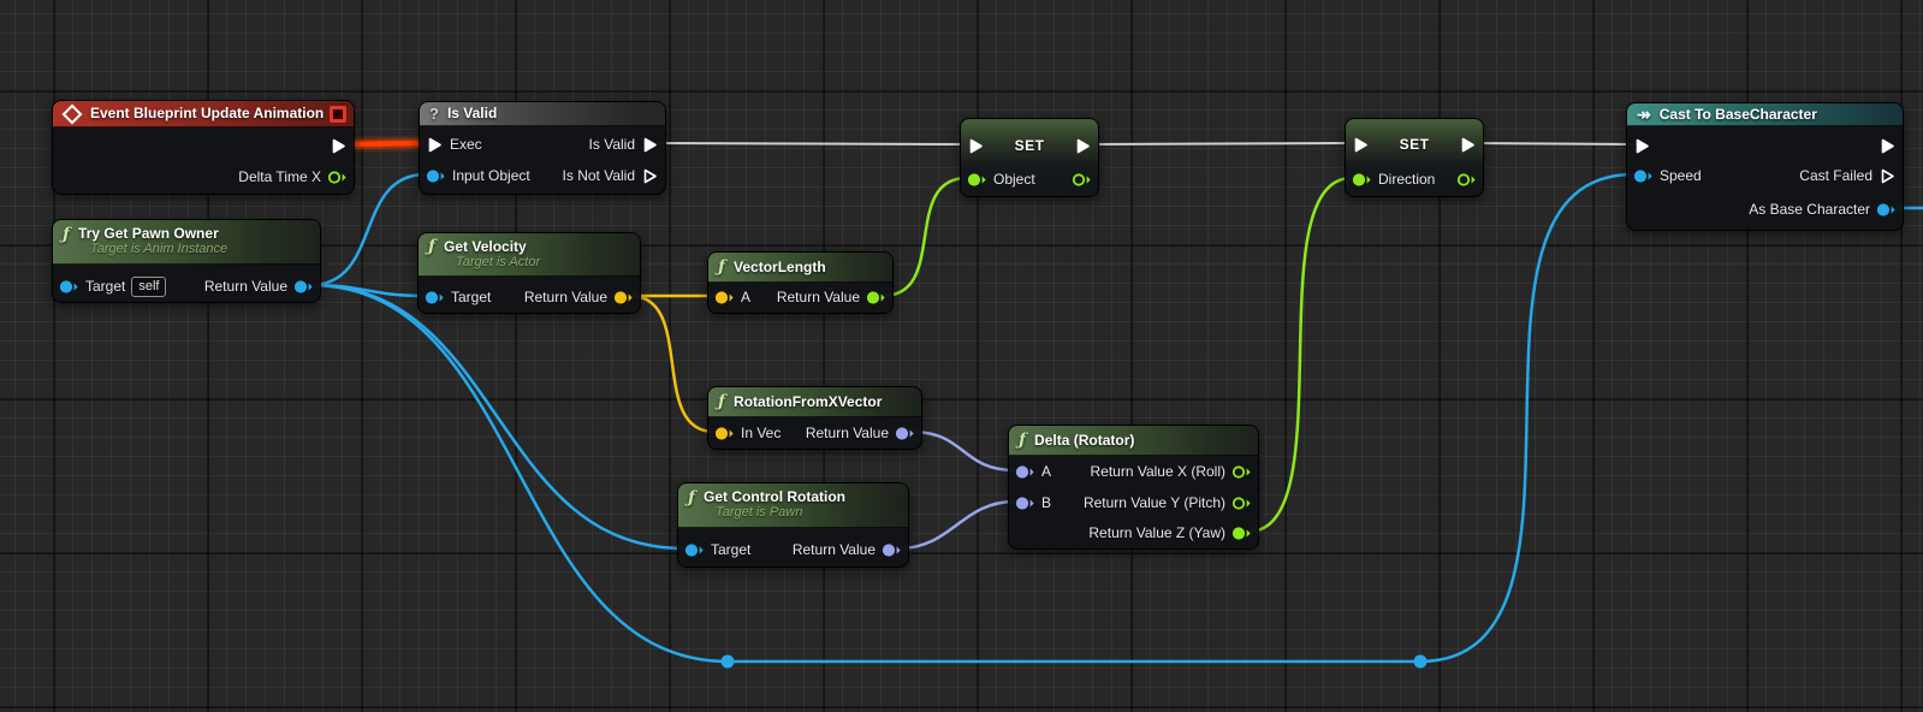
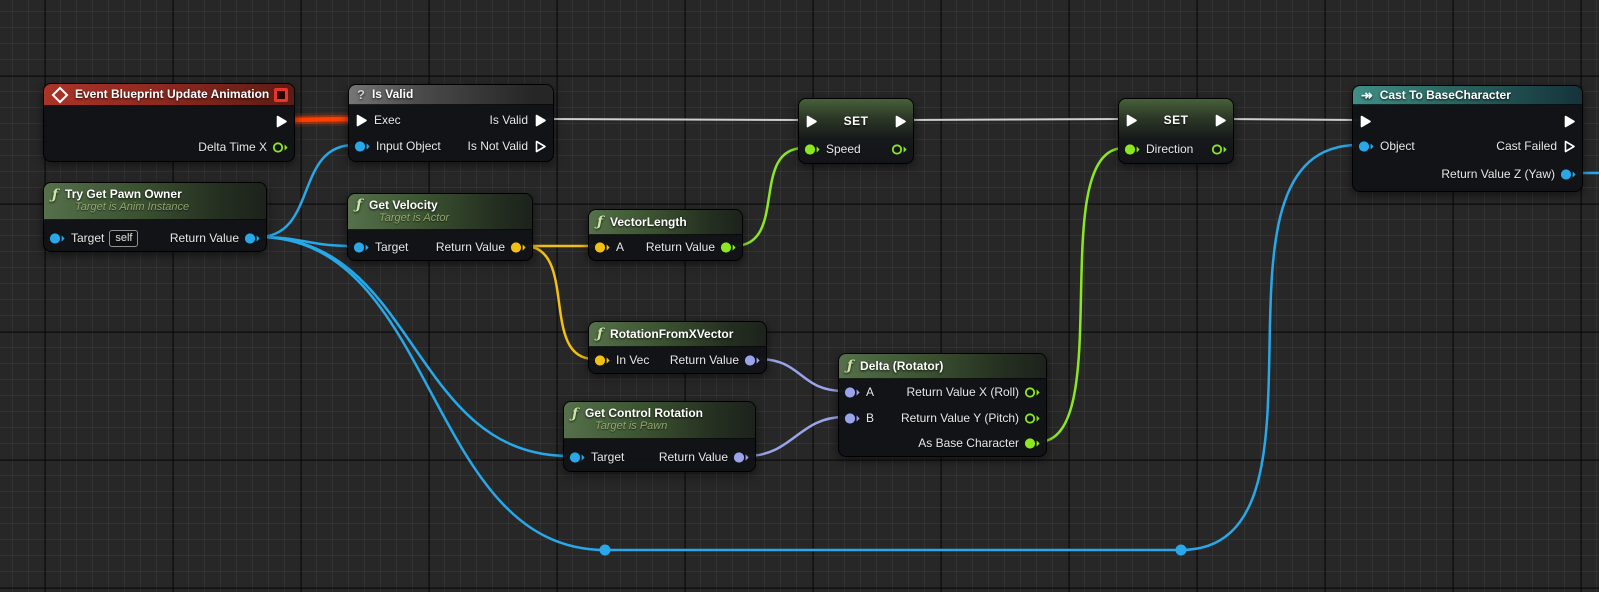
  Event Blueprint Update Animation
  Delta Time X
  ?
  Is Valid
  Exec
  Is Valid
  Input Object
  Is Not Valid
  ƒ
  Try Get Pawn Owner
  Target is Anim Instance
  Target
  self
  Return Value
  ƒ
  Get Velocity
  Target is Actor
  Target
  Return Value
  ƒ
  VectorLength
  A
  Return Value
  ƒ
  RotationFromXVector
  In Vec
  Return Value
  ƒ
  Get Control Rotation
  Target is Pawn
  Target
  Return Value
  ƒ
  Delta (Rotator)
  A
  Return Value X (Roll)
  B
  Return Value Y (Pitch)
- Return Value Z (Yaw)
+ As Base Character
  SET
- Object
+ Speed
  SET
  Direction
  ↠
  Cast To BaseCharacter
- Speed
+ Object
  Cast Failed
- As Base Character
+ Return Value Z (Yaw)
